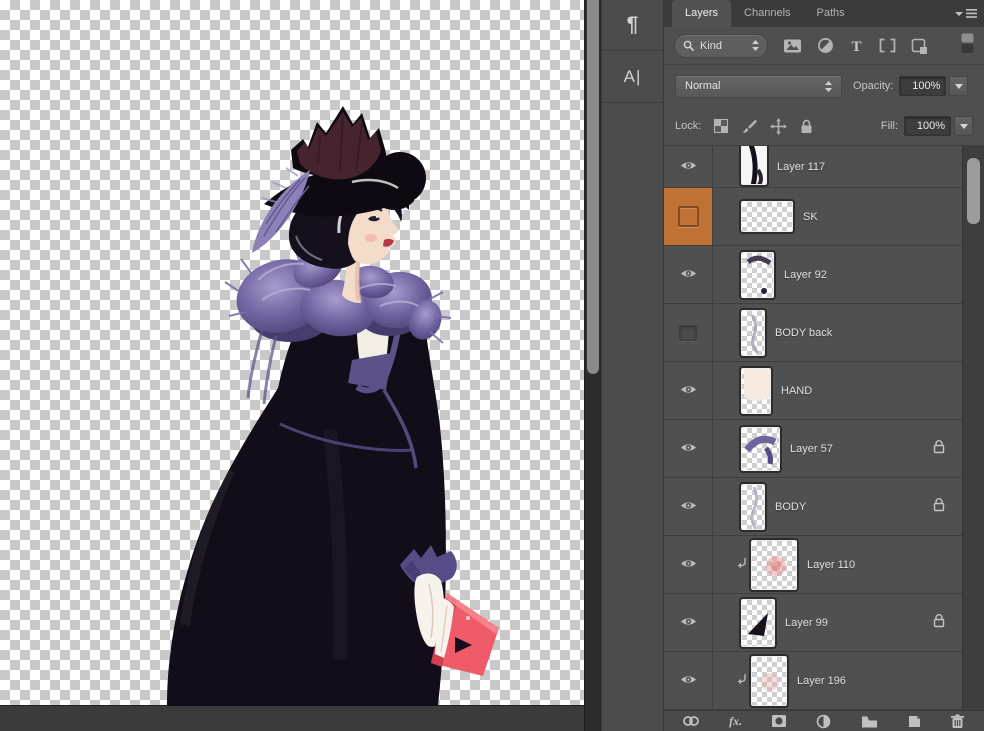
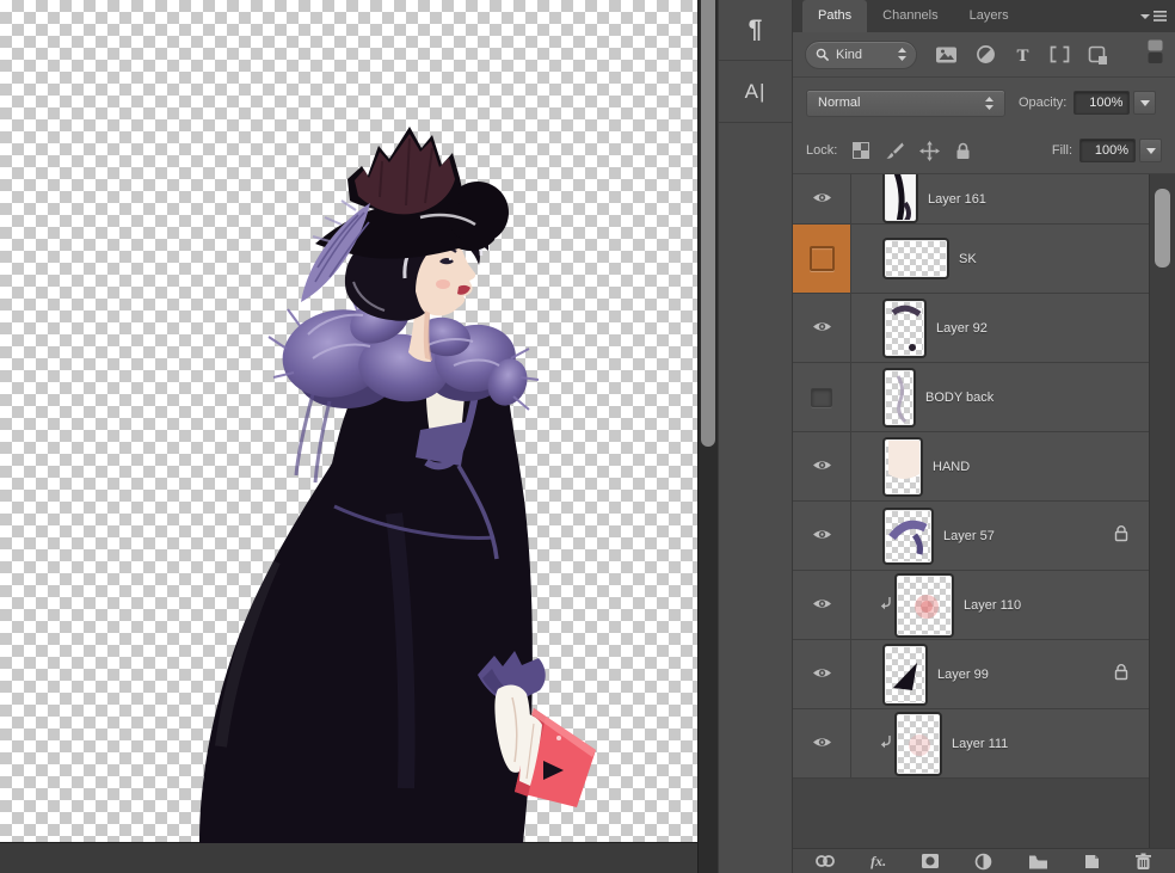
  ¶
  A|
- Layers
+ Paths
  Channels
- Paths
+ Layers
  Kind
  T
  Normal
  Opacity:
  100%
  Lock:
  Fill:
  100%
- Layer 117
+ Layer 161
  SK
  Layer 92
  BODY back
  HAND
  Layer 57
- BODY
  Layer 110
  Layer 99
- Layer 196
+ Layer 111
  fx.
